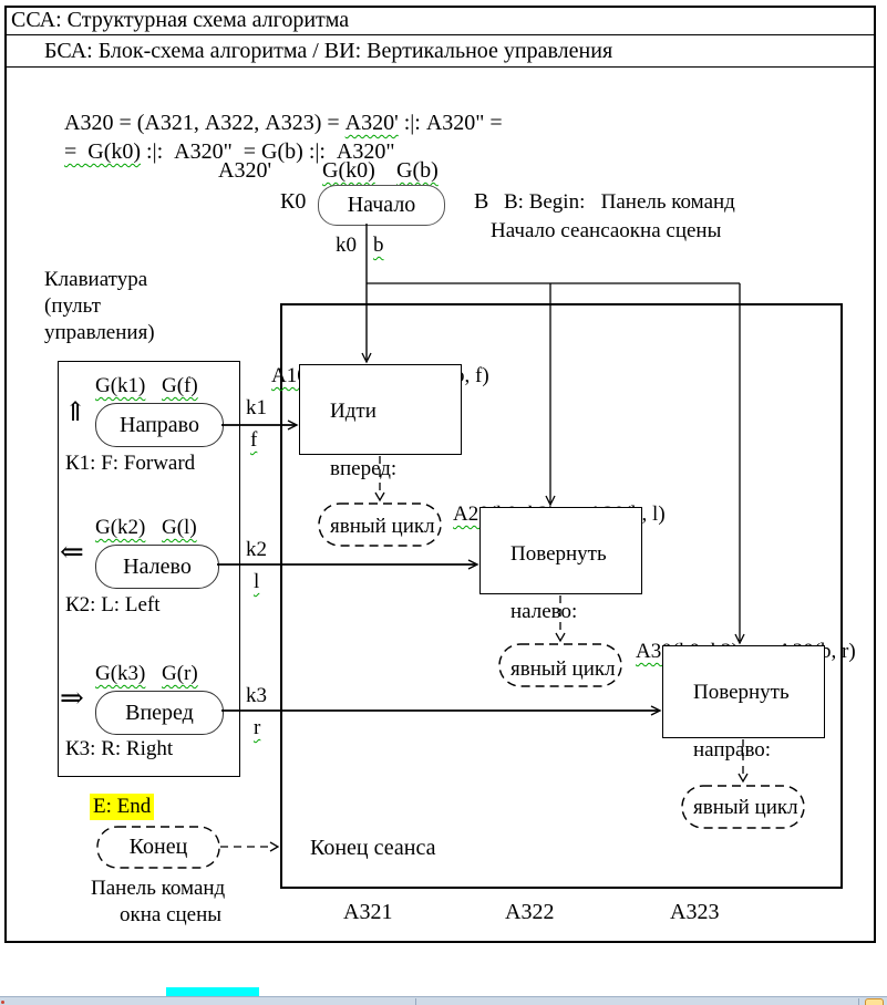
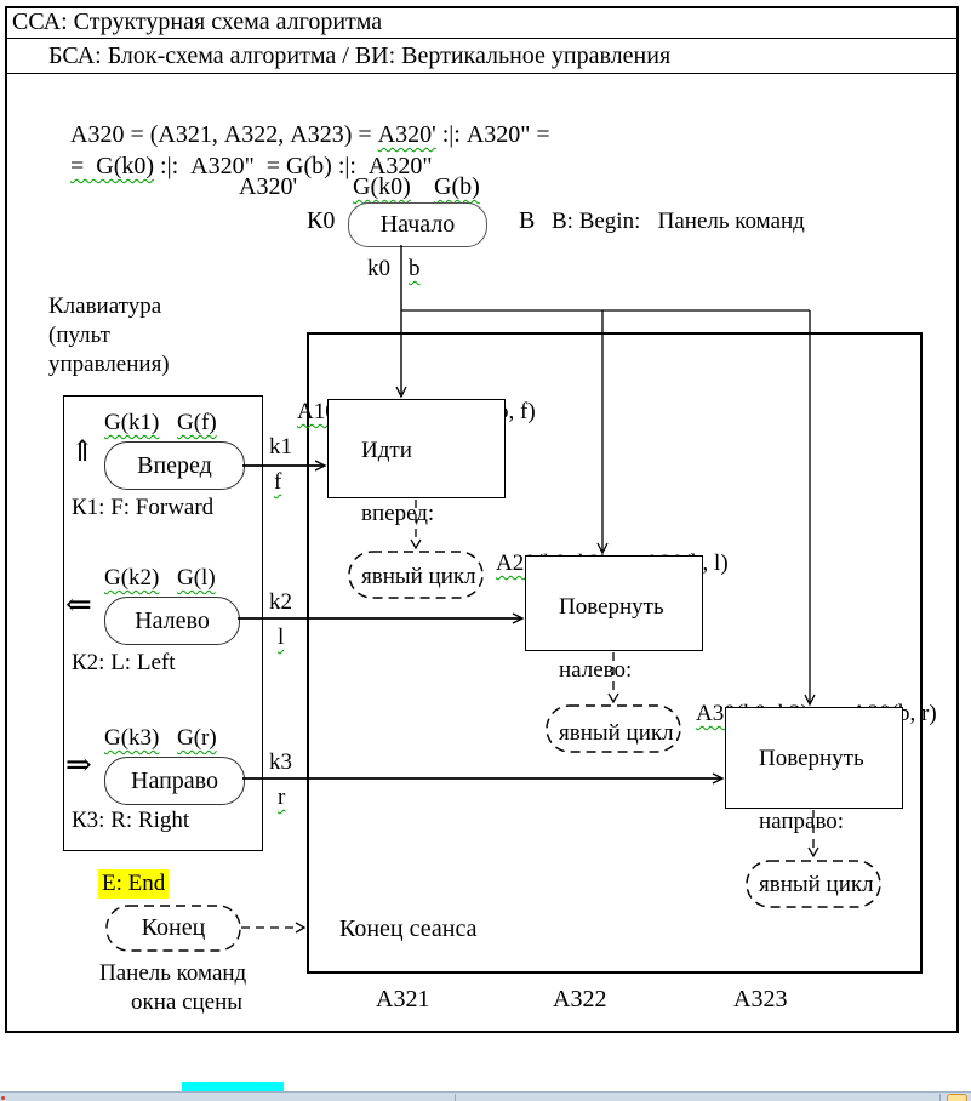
  ССА: Структурная схема алгоритма
  БСА: Блок-схема алгоритма / ВИ: Вертикальное управления
  А320 = (А321, А322, А323) = А320' :|: А320" =
  = G(k0) :|: А320" = G(b) :|: А320"
  А320'
  G(k0)
  G(b)
  К0
  Начало
  В
  В: Begin: Панель команд
- Начало сеансаокна сцены
  k0
  b
  Клавиатура
  (пульт
  управления)
  G(k1)
  G(f)
  ⇑
- Направо
+ Вперед
  К1: F: Forward
  k1
  f
  G(k2)
  G(l)
  ⇐
  Налево
  К2: L: Left
  k2
  l
  G(k3)
  G(r)
  ⇒
- Вперед
+ Направо
  К3: R: Right
  k3
  r
  Идти
  вперед:
  явный цикл
  Повернуть
  налево:
  явный цикл
  Повернуть
  направо:
  явный цикл
  E: End
  Конец
  Панель команд
  окна сцены
  Конец сеанса
  А321
  А322
  А323
